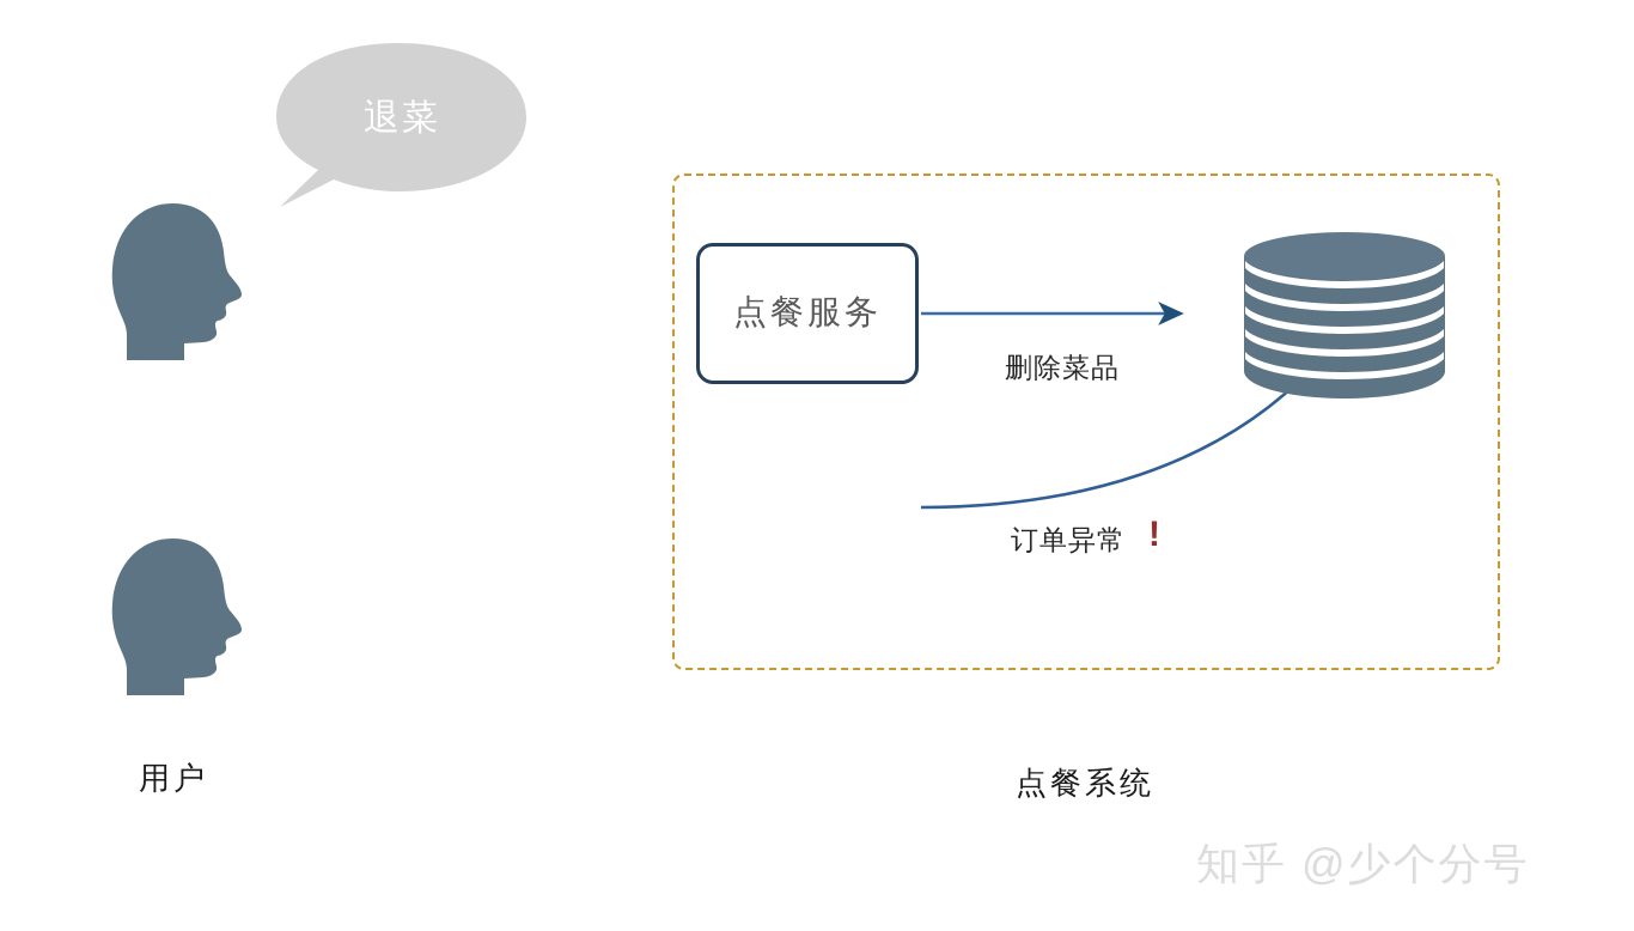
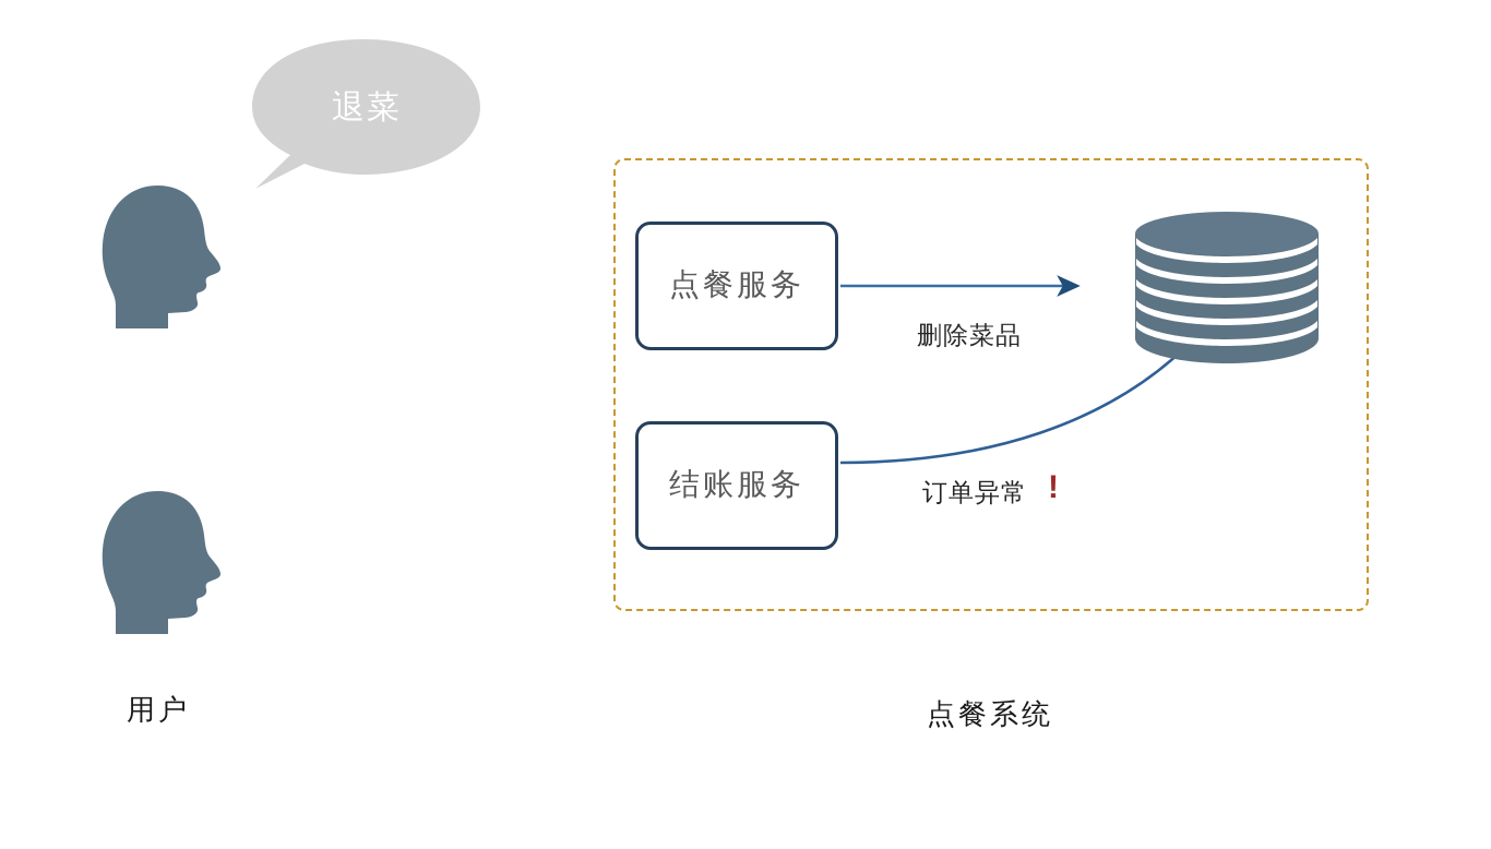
  退菜
  用户
  点餐服务
+ 结账服务
  删除菜品
  订单异常
  !
  点餐系统
- 知乎 @少个分号
